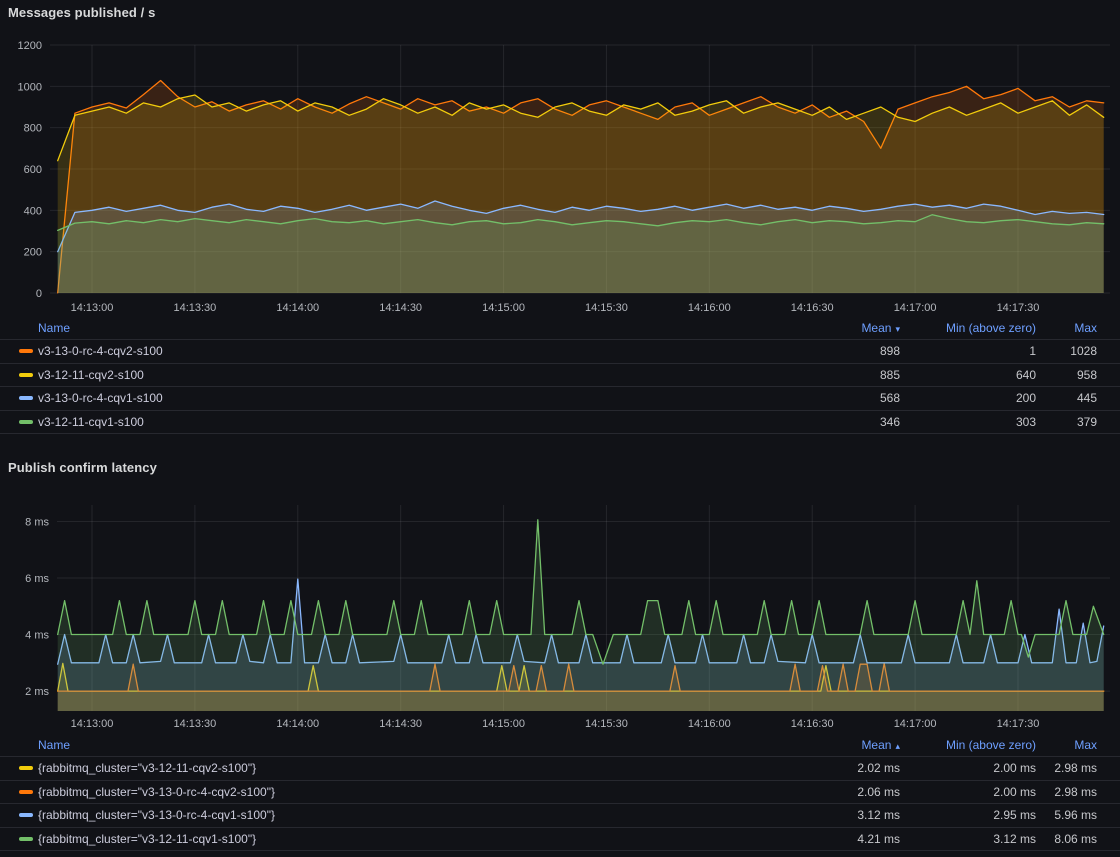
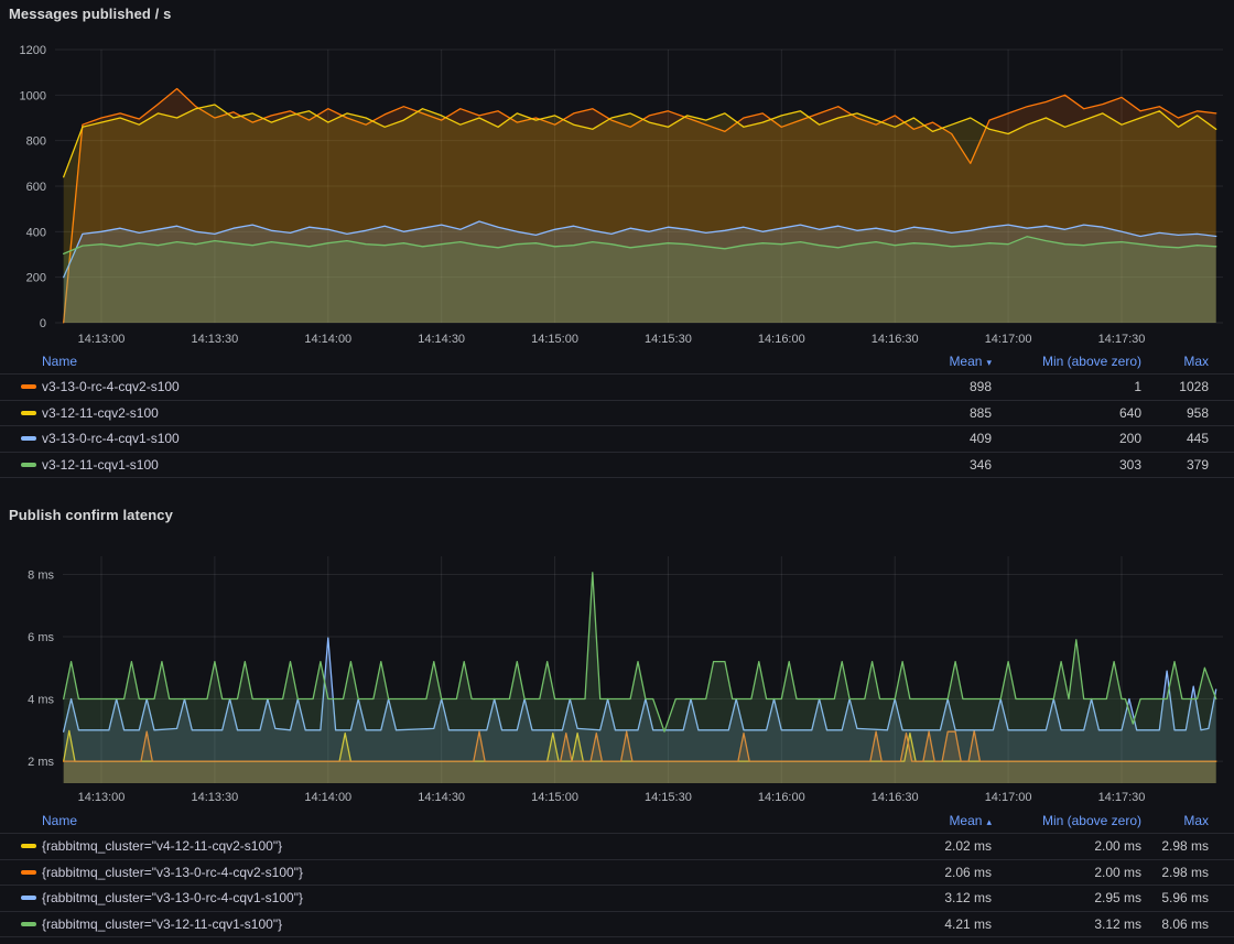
  Messages published / s
  0
  200
  400
  600
  800
  1000
  1200
  14:13:00
  14:13:30
  14:14:00
  14:14:30
  14:15:00
  14:15:30
  14:16:00
  14:16:30
  14:17:00
  14:17:30
  Name
  Mean ▾
  Min (above zero)
  Max
  v3-13-0-rc-4-cqv2-s100
  898
  1
  1028
  v3-12-11-cqv2-s100
  885
  640
  958
  v3-13-0-rc-4-cqv1-s100
- 568
+ 409
  200
  445
  v3-12-11-cqv1-s100
  346
  303
  379
  Publish confirm latency
  2 ms
  4 ms
  6 ms
  8 ms
  14:13:00
  14:13:30
  14:14:00
  14:14:30
  14:15:00
  14:15:30
  14:16:00
  14:16:30
  14:17:00
  14:17:30
  Name
  Mean ▴
  Min (above zero)
  Max
- {rabbitmq_cluster="v3-12-11-cqv2-s100"}
+ {rabbitmq_cluster="v4-12-11-cqv2-s100"}
  2.02 ms
  2.00 ms
  2.98 ms
  {rabbitmq_cluster="v3-13-0-rc-4-cqv2-s100"}
  2.06 ms
  2.00 ms
  2.98 ms
  {rabbitmq_cluster="v3-13-0-rc-4-cqv1-s100"}
  3.12 ms
  2.95 ms
  5.96 ms
  {rabbitmq_cluster="v3-12-11-cqv1-s100"}
  4.21 ms
  3.12 ms
  8.06 ms
